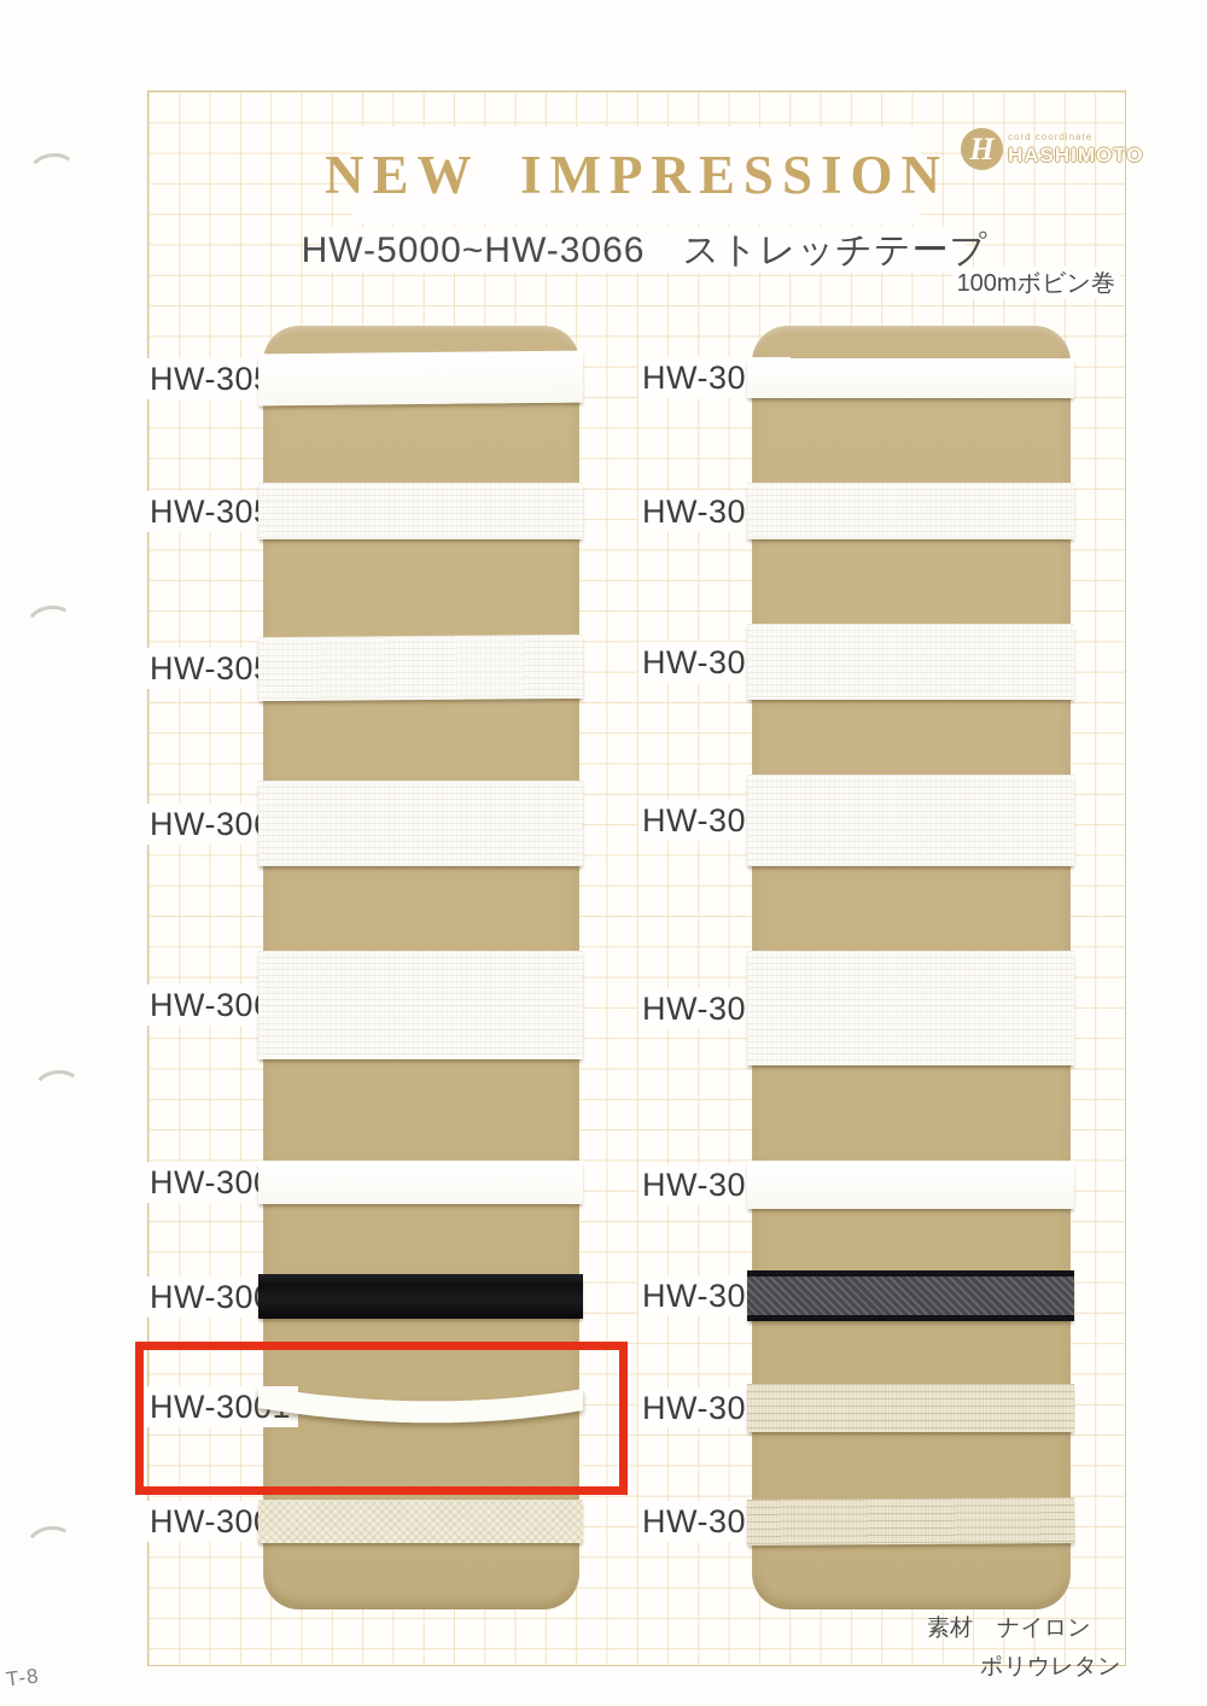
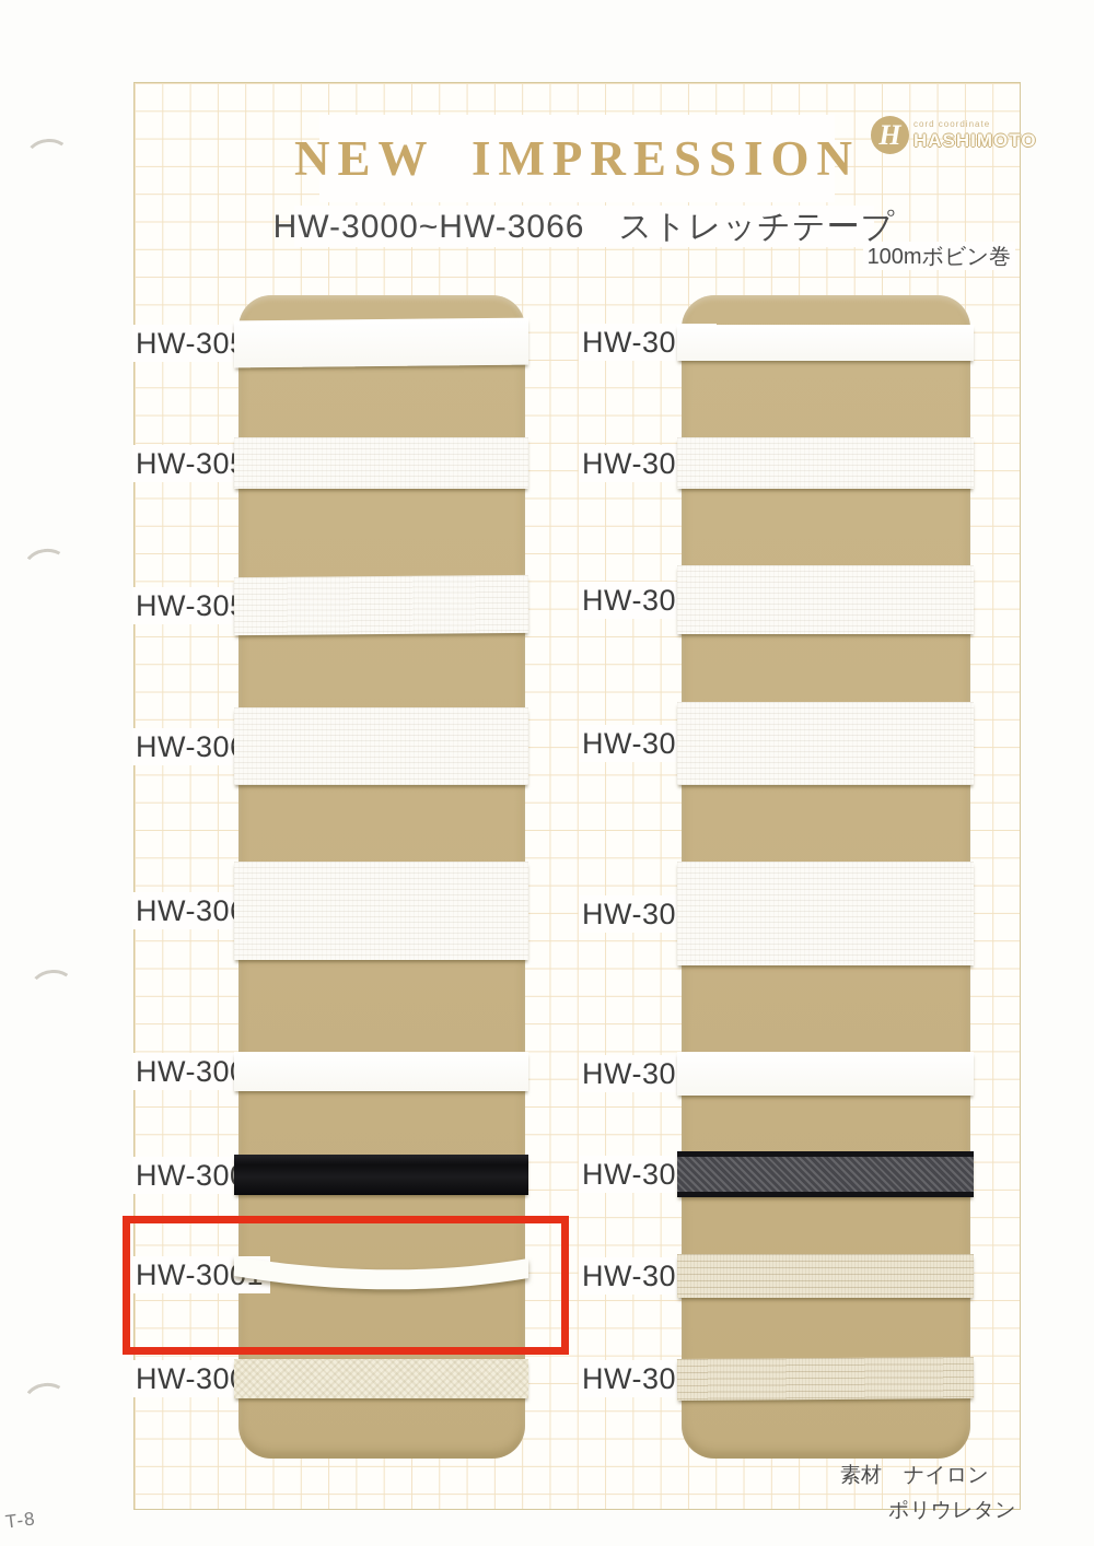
  NEW IMPRESSION
  H
  cord coordinate
  HASHIMOTO
- HW-5000~HW-3066 ストレッチテープ
+ HW-3000~HW-3066 ストレッチテープ
  100mボビン巻
  HW-30
  HW-30
  HW-30
  HW-30
  HW-30
  HW-30
  HW-30
  HW-30
  HW-30
  HW-30
  HW-30
  HW-30
  HW-30
  HW-30
  HW-30
  HW-30
  HW-30
  素材 ナイロン
  ポリウレタン
